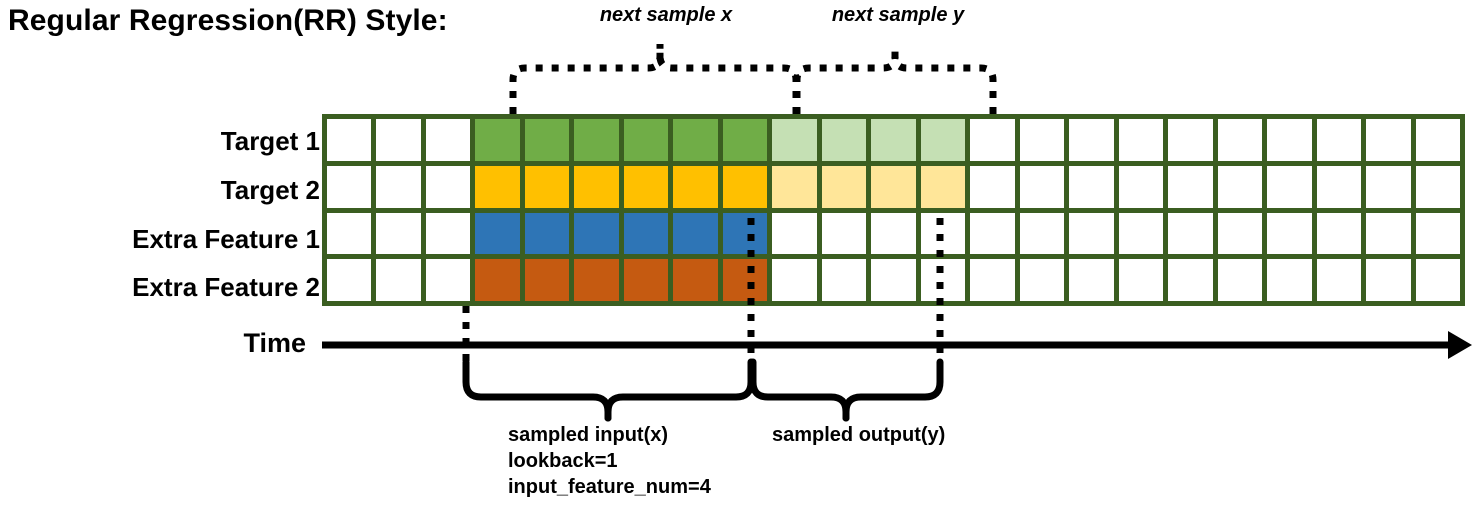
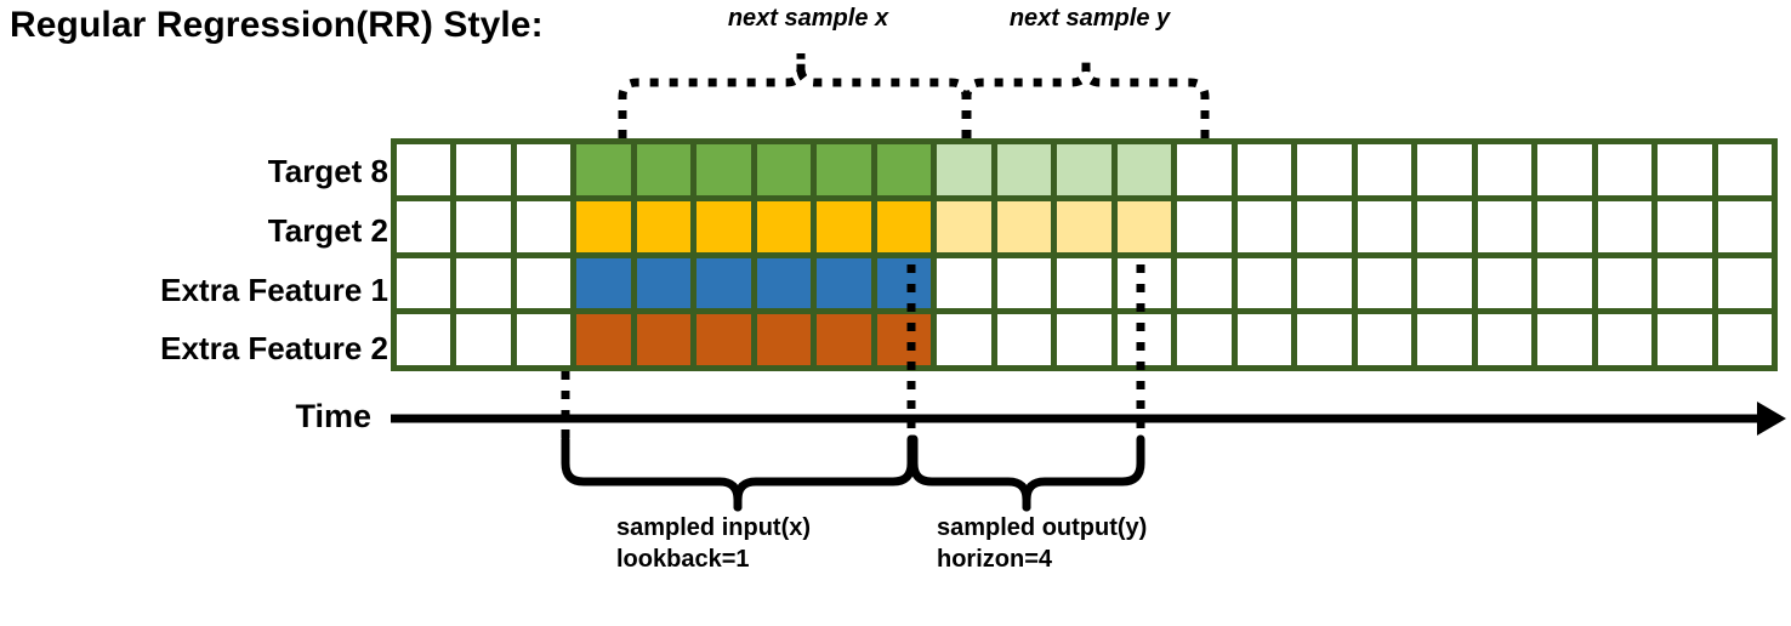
  Regular Regression(RR) Style:
  next sample x
  next sample y
- Target 1
+ Target 8
  Target 2
  Extra Feature 1
  Extra Feature 2
  Time
  sampled input(x)
  lookback=1
- input_feature_num=4
  sampled output(y)
+ horizon=4
